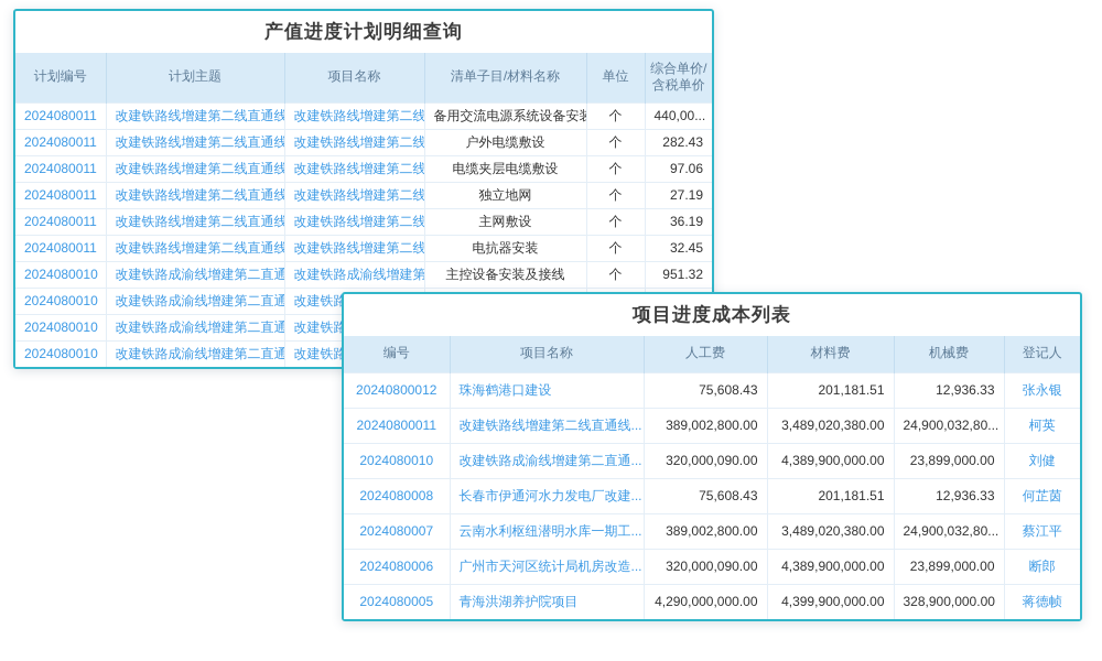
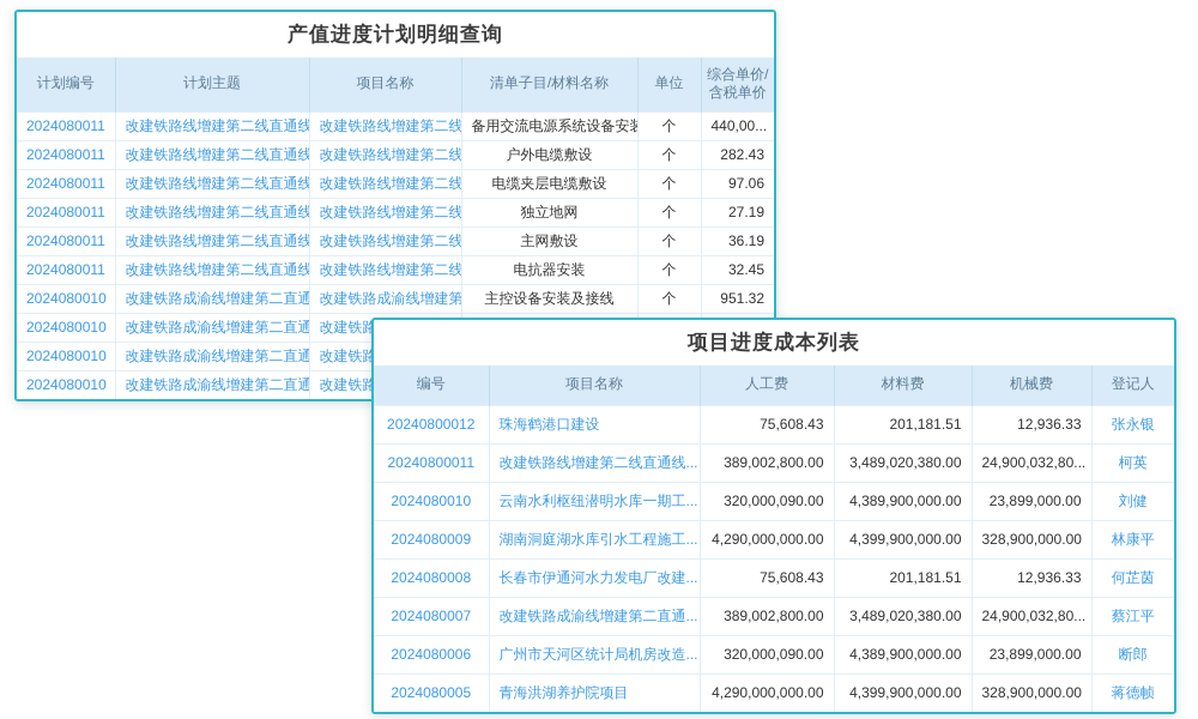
  产值进度计划明细查询
  计划编号	计划主题	项目名称	清单子目/材料名称	单位	综合单价/含税单价
  2024080011	改建铁路线增建第二线直通线	改建铁路线增建第二线	备用交流电源系统设备安	个	440,00...
  2024080011	改建铁路线增建第二线直通线	改建铁路线增建第二线	户外电缆敷设	个	282.43
  2024080011	改建铁路线增建第二线直通线	改建铁路线增建第二线	电缆夹层电缆敷设	个	97.06
  2024080011	改建铁路线增建第二线直通线	改建铁路线增建第二线	独立地网	个	27.19
  2024080011	改建铁路线增建第二线直通线	改建铁路线增建第二线	主网敷设	个	36.19
  2024080011	改建铁路线增建第二线直通线	改建铁路线增建第二线	电抗器安装	个	32.45
  2024080010	改建铁路成渝线增建第二直通	改建铁路成渝线增建第	主控设备安装及接线	个	951.32
  2024080010	改建铁路成渝线增建第二直通	改建铁路
  2024080010	改建铁路成渝线增建第二直通	改建铁路
  2024080010	改建铁路成渝线增建第二直通	改建铁路
  项目进度成本列表
  编号	项目名称	人工费	材料费	机械费	登记人
  20240800012	珠海鹤港口建设	75,608.43	201,181.51	12,936.33	张永银
  20240800011	改建铁路线增建第二线直通线...	389,002,800.00	3,489,020,380.00	24,900,032,80...	柯英
- 2024080010	改建铁路成渝线增建第二直通...	320,000,090.00	4,389,900,000.00	23,899,000.00	刘健
+ 2024080010	云南水利枢纽潜明水库一期工...	320,000,090.00	4,389,900,000.00	23,899,000.00	刘健
+ 2024080009	湖南洞庭湖水库引水工程施工...	4,290,000,000.00	4,399,900,000.00	328,900,000.00	林康平
  2024080008	长春市伊通河水力发电厂改建...	75,608.43	201,181.51	12,936.33	何芷茵
- 2024080007	云南水利枢纽潜明水库一期工...	389,002,800.00	3,489,020,380.00	24,900,032,80...	蔡江平
+ 2024080007	改建铁路成渝线增建第二直通...	389,002,800.00	3,489,020,380.00	24,900,032,80...	蔡江平
  2024080006	广州市天河区统计局机房改造...	320,000,090.00	4,389,900,000.00	23,899,000.00	断郎
  2024080005	青海洪湖养护院项目	4,290,000,000.00	4,399,900,000.00	328,900,000.00	蒋德帧
